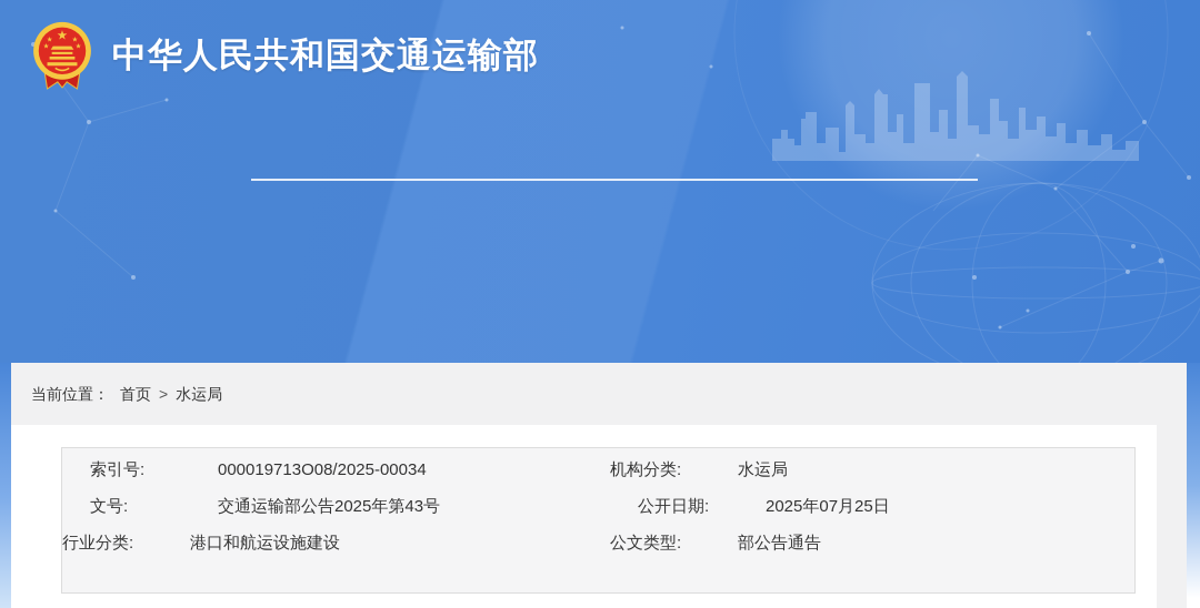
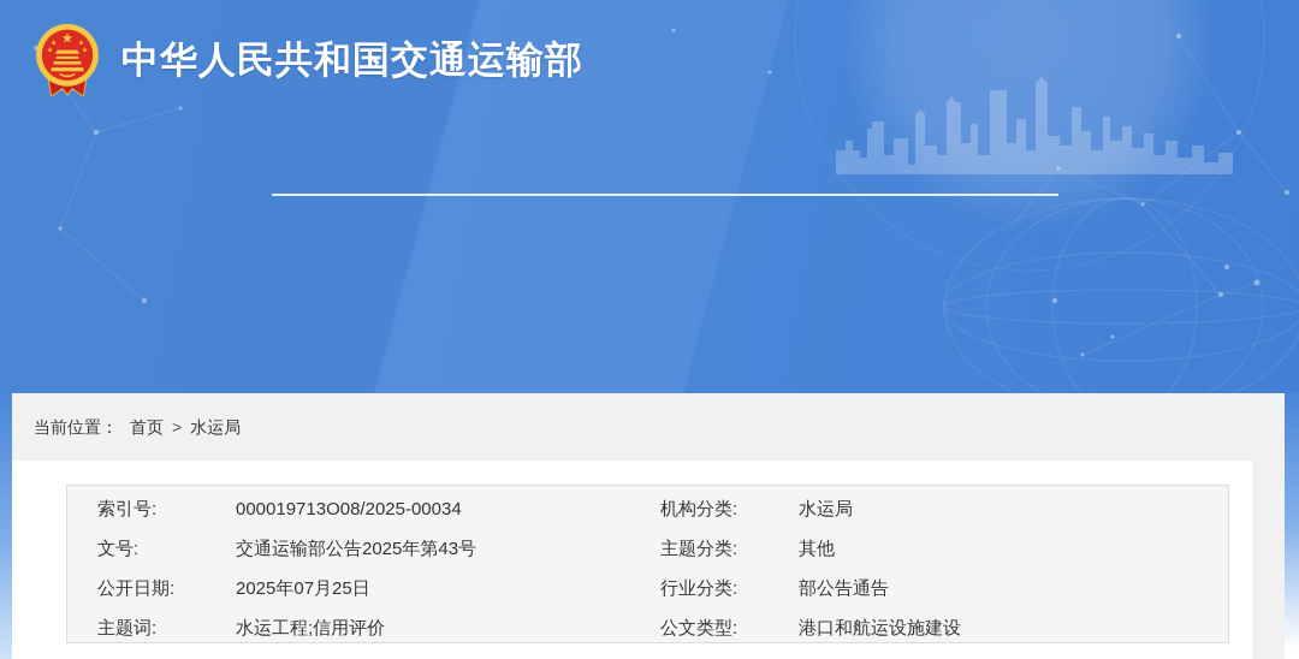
  ★
  中华人民共和国交通运输部
  当前位置： 首页 > 水运局
  索引号: 000019713O08/2025-00034
  机构分类: 水运局
  文号: 交通运输部公告2025年第43号
+ 主题分类: 其他
  公开日期: 2025年07月25日
- 行业分类: 港口和航运设施建设
+ 行业分类: 部公告通告
+ 主题词: 水运工程;信用评价
- 公文类型: 部公告通告
+ 公文类型: 港口和航运设施建设
